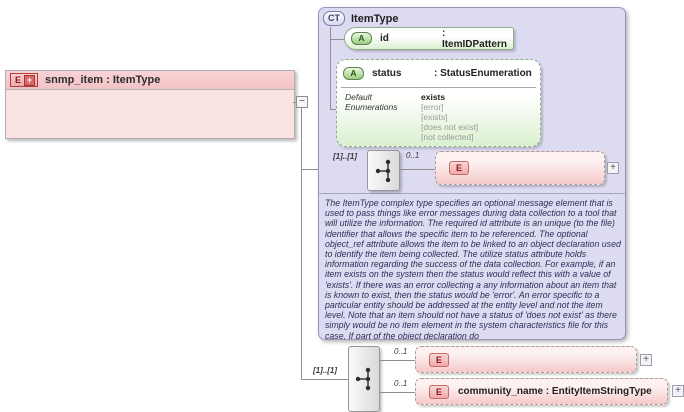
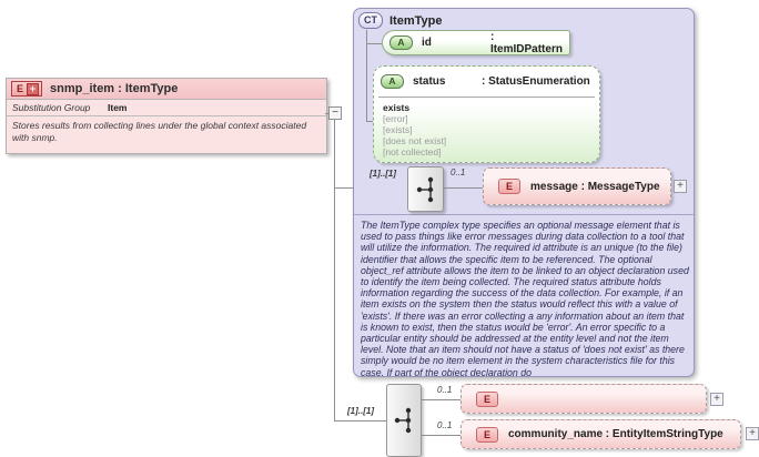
  E
  +
  snmp_item : ItemType
+ Substitution Group
+ Item
+ Stores results from collecting lines under the global context associated with snmp.
  −
  CT
  ItemType
  A
  id
  : ItemIDPattern
  A
  status
  : StatusEnumeration
- Default
- Enumerations
  exists
  [error]
  [exists]
  [does not exist]
  [not collected]
- The ItemType complex type specifies an optional message element that is used to pass things like error messages during data collection to a tool that will utilize the information. The required id attribute is an unique (to the file) identifier that allows the specific item to be referenced. The optional object_ref attribute allows the item to be linked to an object declaration used to identify the item being collected. The utilize status attribute holds information regarding the success of the data collection. For example, if an item exists on the system then the status would reflect this with a value of 'exists'. If there was an error collecting a any information about an item that is known to exist, then the status would be 'error'. An error specific to a particular entity should be addressed at the entity level and not the item level. Note that an item should not have a status of 'does not exist' as there simply would be no item element in the system characteristics file for this case. If part of the object declaration do
+ The ItemType complex type specifies an optional message element that is used to pass things like error messages during data collection to a tool that will utilize the information. The required id attribute is an unique (to the file) identifier that allows the specific item to be referenced. The optional object_ref attribute allows the item to be linked to an object declaration used to identify the item being collected. The required status attribute holds information regarding the success of the data collection. For example, if an item exists on the system then the status would reflect this with a value of 'exists'. If there was an error collecting a any information about an item that is known to exist, then the status would be 'error'. An error specific to a particular entity should be addressed at the entity level and not the item level. Note that an item should not have a status of 'does not exist' as there simply would be no item element in the system characteristics file for this case. If part of the object declaration do
  [1]..[1]
  0..1
  E
+ message : MessageType
  +
  [1]..[1]
  0..1
  E
  +
  0..1
  E
  community_name : EntityItemStringType
  +
